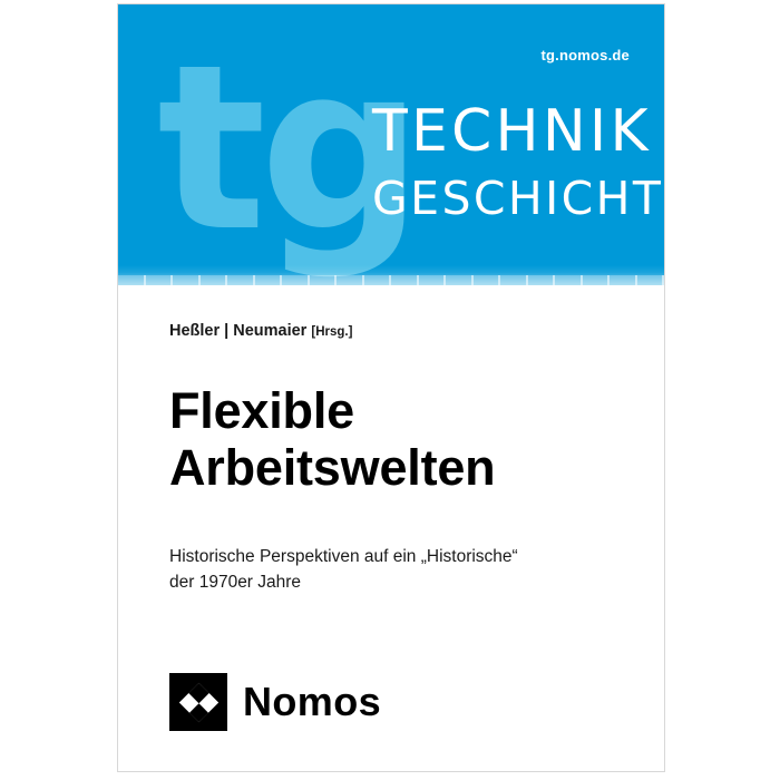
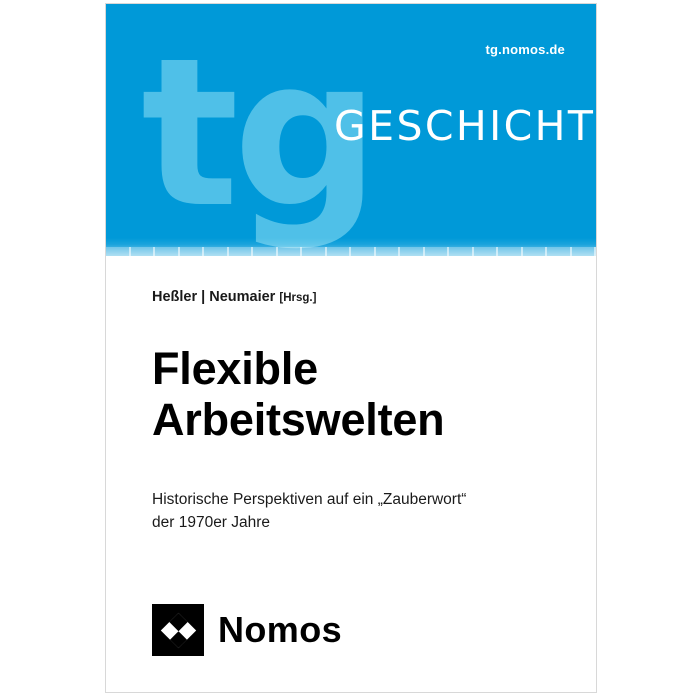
  tg
  tg.nomos.de
- TECHNIK
  GESCHICHT
  Heßler | Neumaier [Hrsg.]
  Flexible
  Arbeitswelten
- Historische Perspektiven auf ein „Historische“
+ Historische Perspektiven auf ein „Zauberwort“
  der 1970er Jahre
  Nomos
